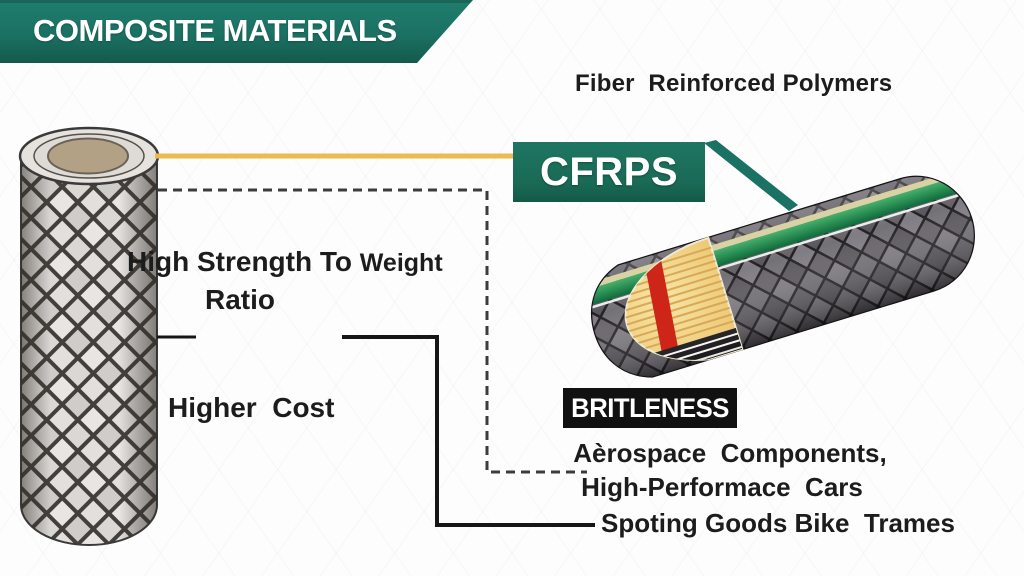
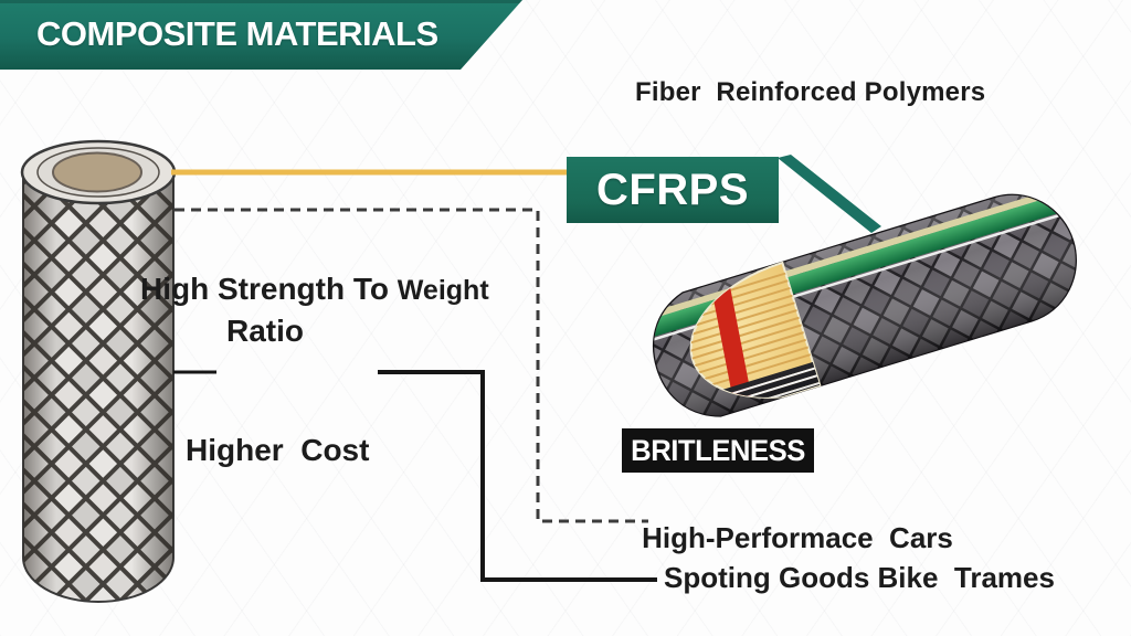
  COMPOSITE MATERIALS
  Fiber Reinforced Polymers
  CFRPS
  High Strength To Weight
  Ratio
  Higher Cost
  BRITLENESS
- Aèrospace Components,
  High-Performace Cars
  Spoting Goods Bike Trames
